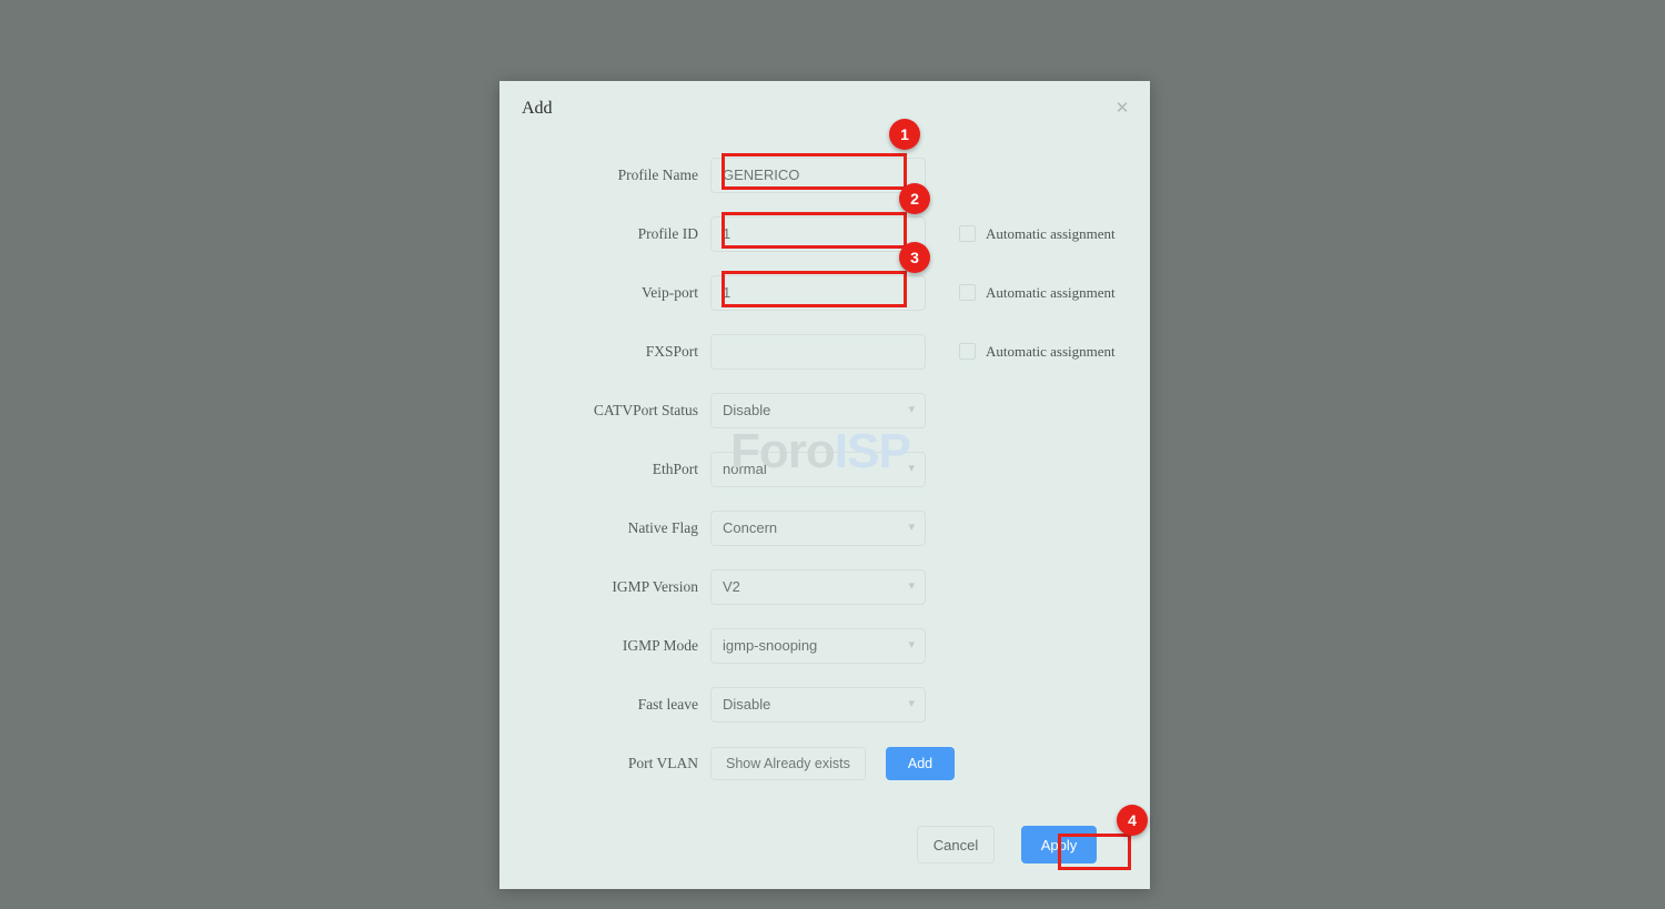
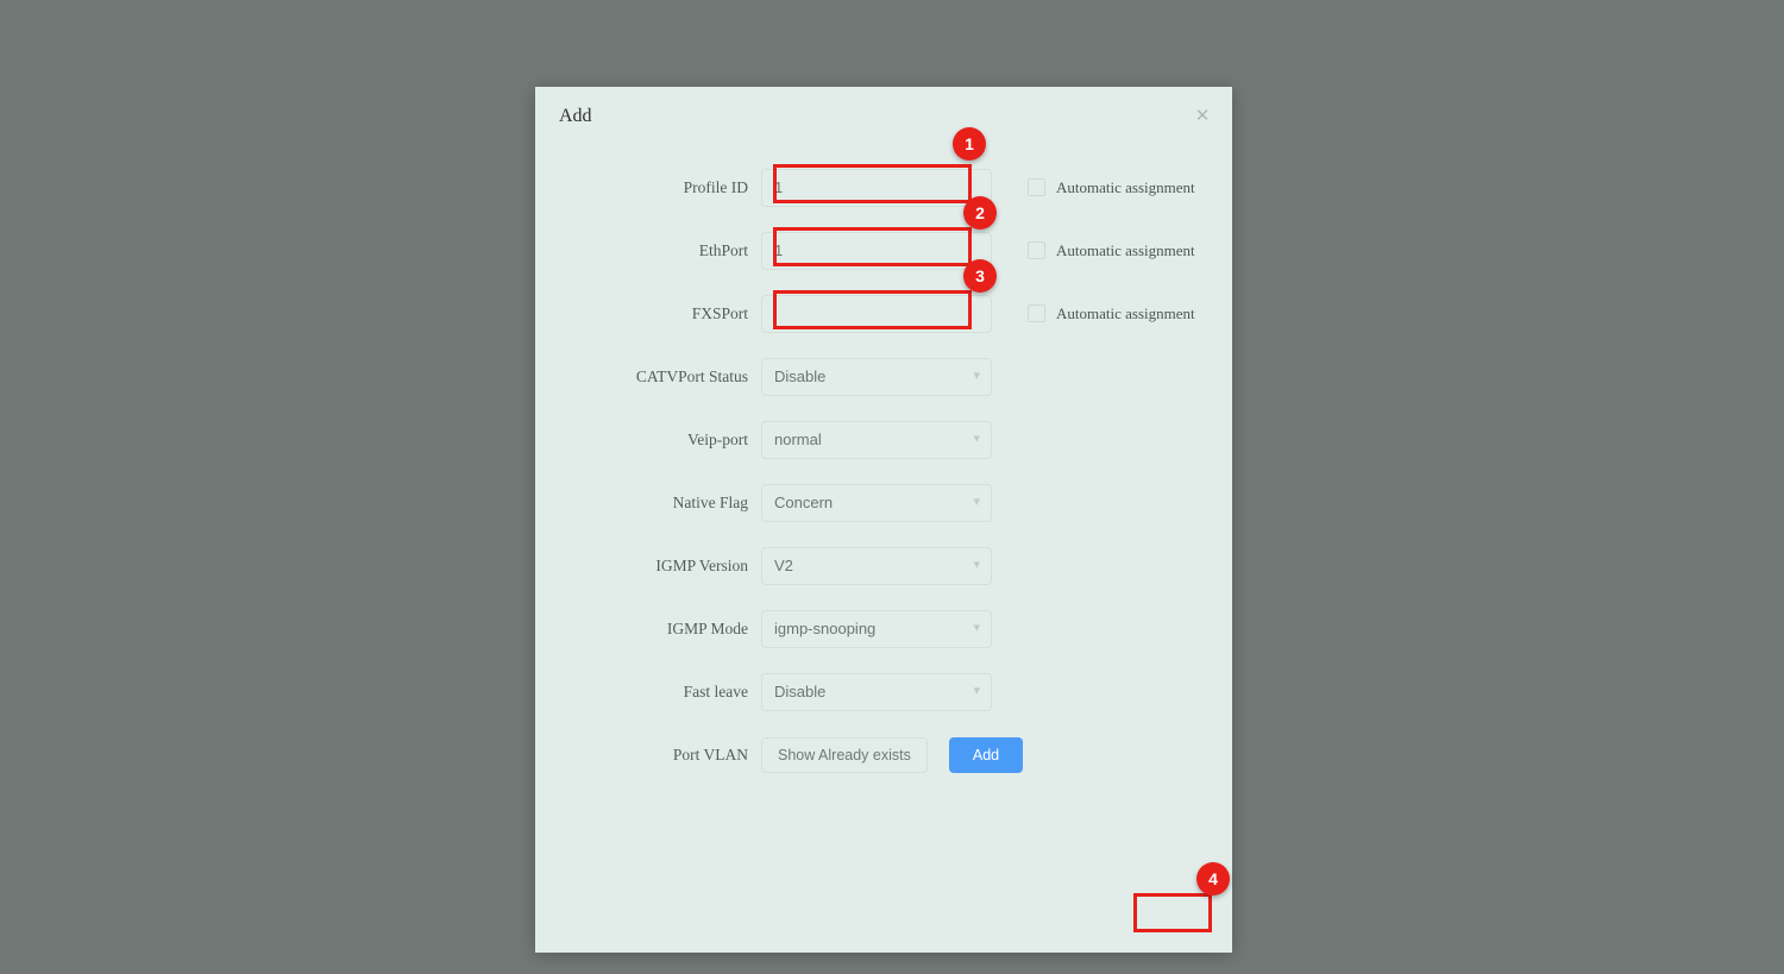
  Add
  ✕
- Profile Name
- GENERICO
  Profile ID
  1
  Automatic assignment
- Veip-port
+ EthPort
  1
  Automatic assignment
  FXSPort
  Automatic assignment
  CATVPort Status
  Disable
  ▾
- EthPort
+ Veip-port
  normal
  ▾
  Native Flag
  Concern
  ▾
  IGMP Version
  V2
  ▾
  IGMP Mode
  igmp-snooping
  ▾
  Fast leave
  Disable
  ▾
  Port VLAN
  Show Already exists
  Add
- Cancel
- Apply
- ForoISP
  1
  2
  3
  4
